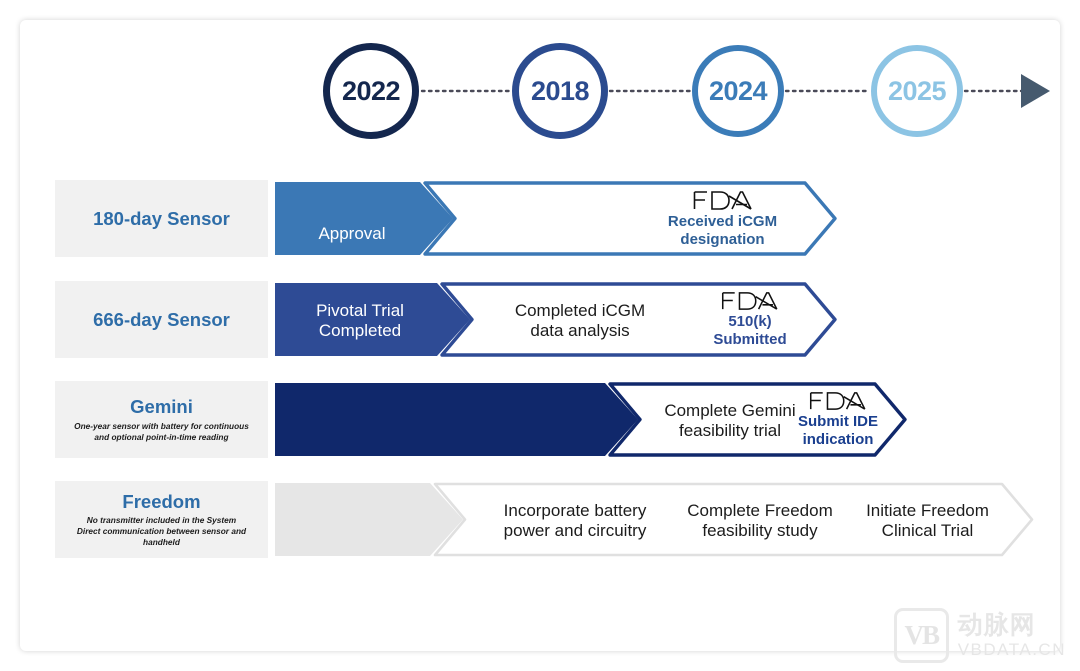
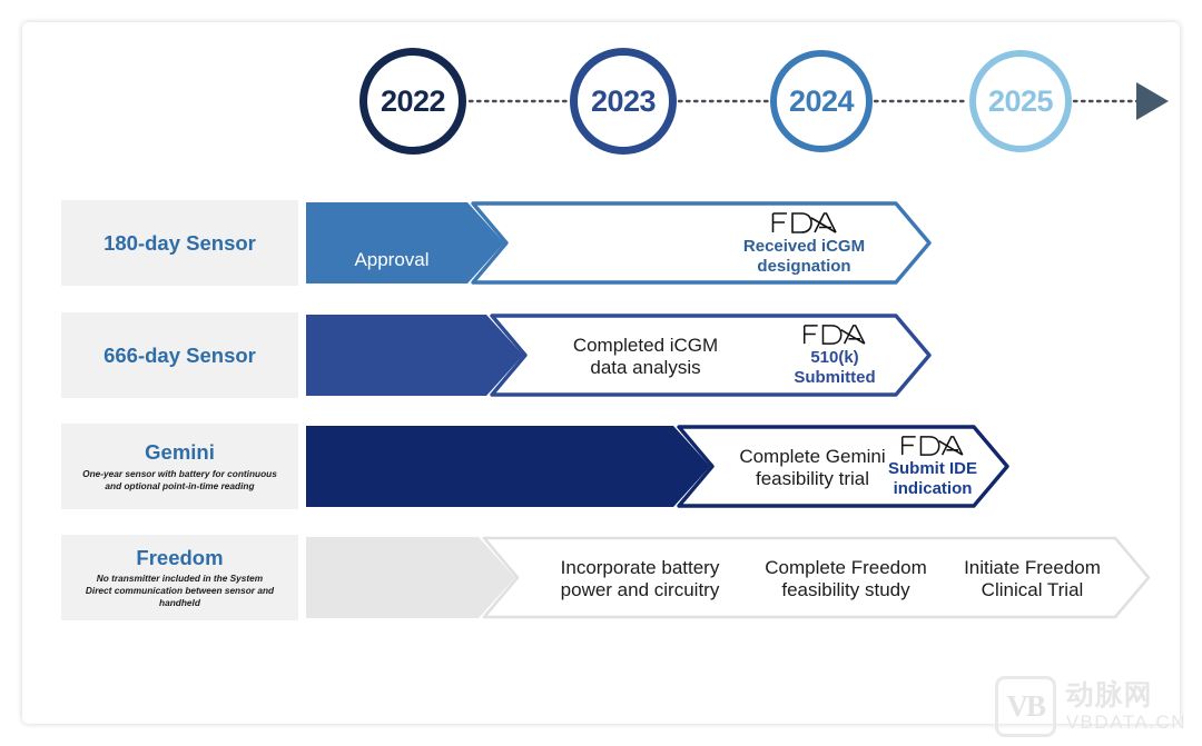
  2022
- 2018
+ 2023
  2024
  2025
  180-day Sensor
  Approval
  Received iCGM
  designation
  666-day Sensor
- Pivotal Trial
- Completed
  Completed iCGM
  data analysis
  510(k)
  Submitted
  Gemini
  One-year sensor with battery for continuous
  and optional point-in-time reading
  Complete Gemini
  feasibility trial
  Submit IDE
  indication
  Freedom
  No transmitter included in the System
  Direct communication between sensor and
  handheld
  Incorporate battery
  power and circuitry
  Complete Freedom
  feasibility study
  Initiate Freedom
  Clinical Trial
  VB
  动脉网
  VBDATA.CN
